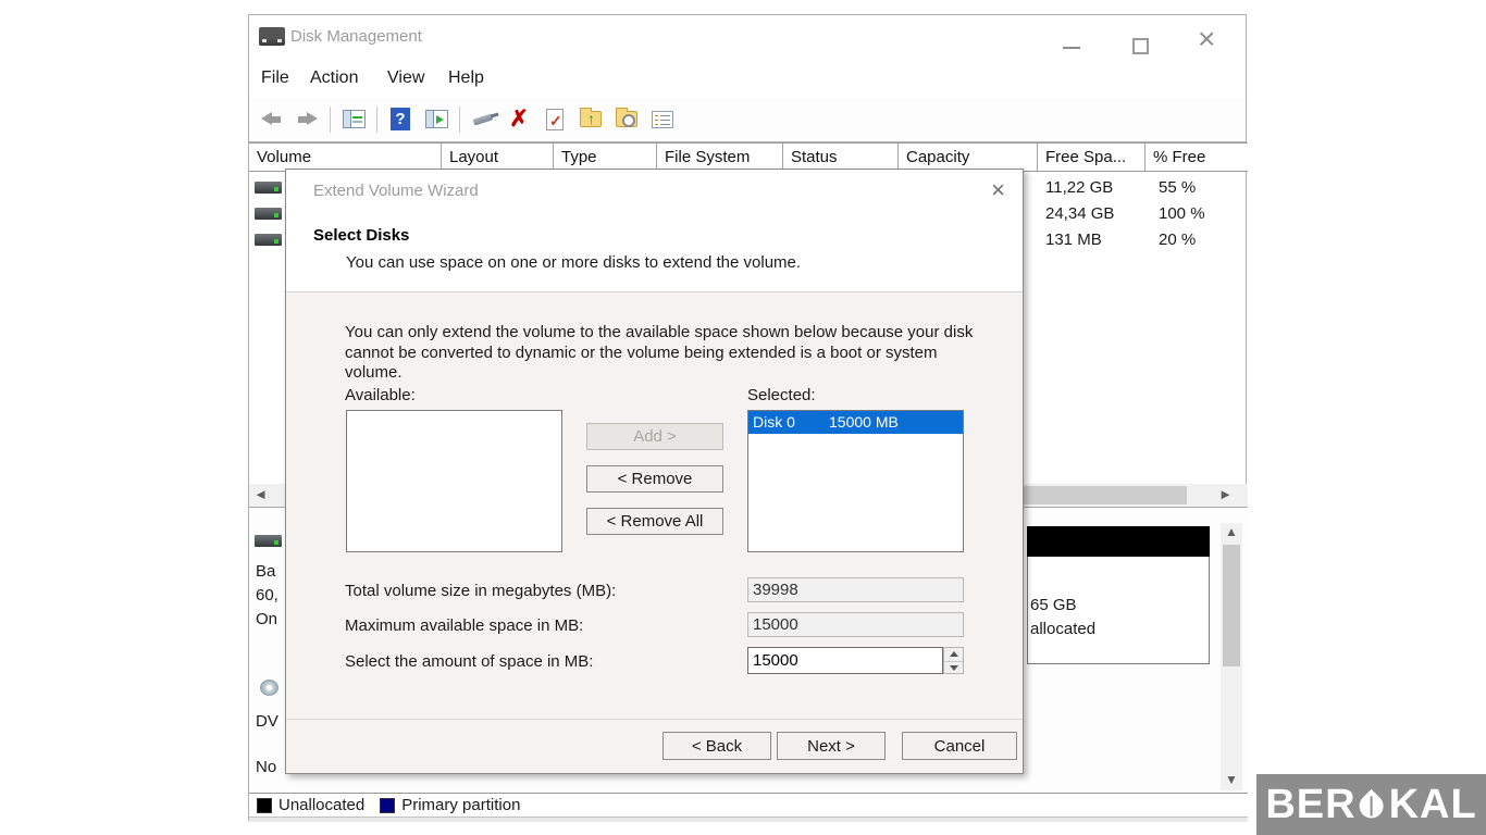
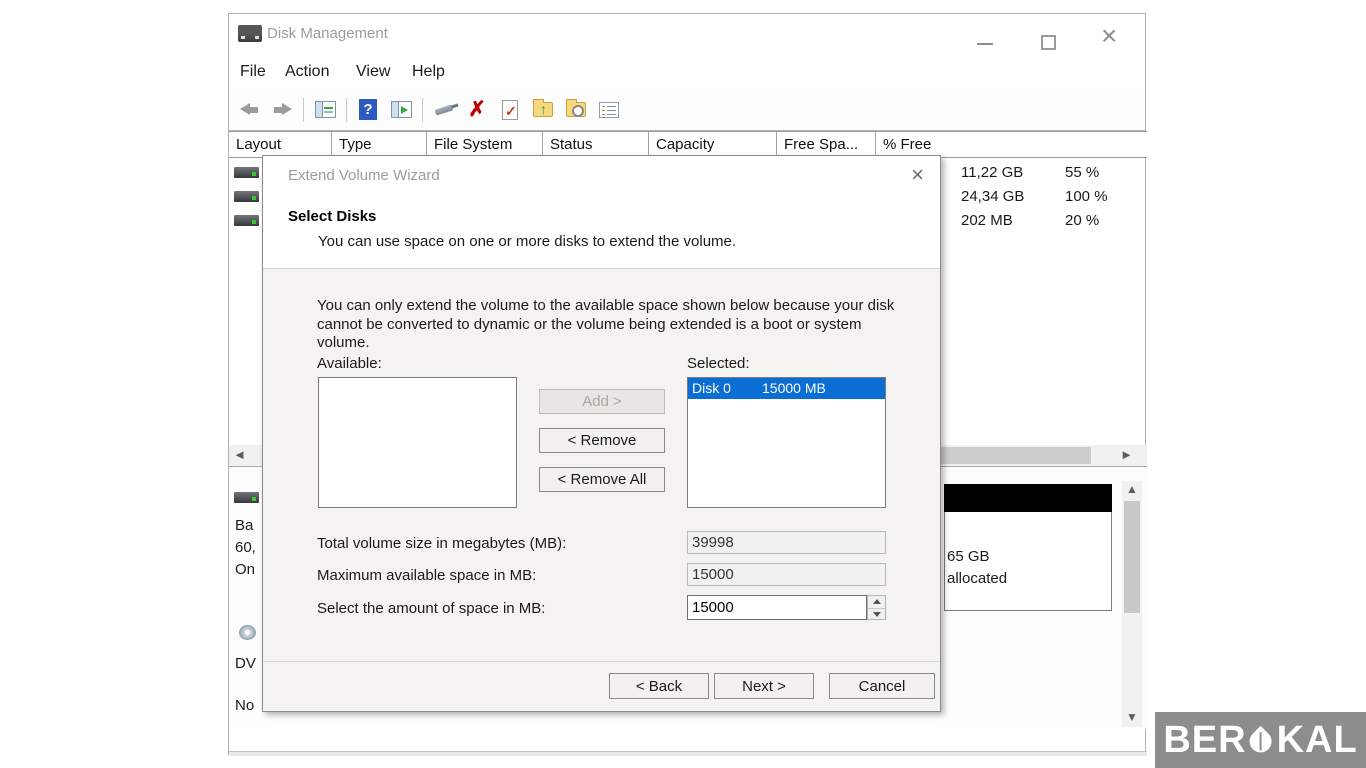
  Disk Management
  ×
  File
  Action
  View
  Help
- Volume
  Layout
  Type
  File System
  Status
  Capacity
  Free Spa...
  % Free
  11,22 GB
  55 %
  24,34 GB
  100 %
- 131 MB
+ 202 MB
  20 %
  ◄
  ►
  Ba
  60,
  On
  DV
  No
  65 GB
  allocated
  ▲
  ▼
- Unallocated
- Primary partition
  Extend Volume Wizard
  ×
  Select Disks
  You can use space on one or more disks to extend the volume.
  You can only extend the volume to the available space shown below because your disk cannot be converted to dynamic or the volume being extended is a boot or system volume.
  Available:
  Selected:
  Add >
  < Remove
  < Remove All
  Disk 0
  15000 MB
  Total volume size in megabytes (MB):
  39998
  Maximum available space in MB:
  15000
  Select the amount of space in MB:
  15000
  < Back
  Next >
  Cancel
  BER
  KAL
